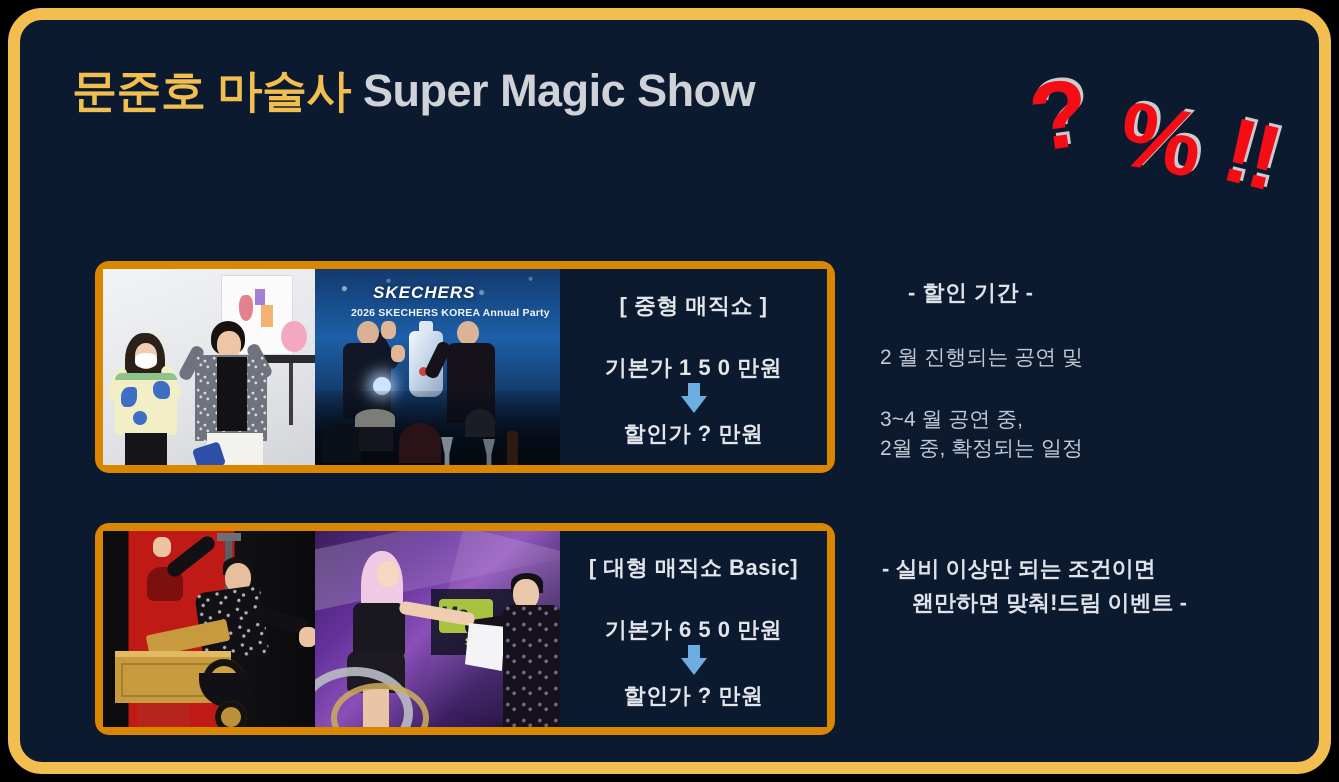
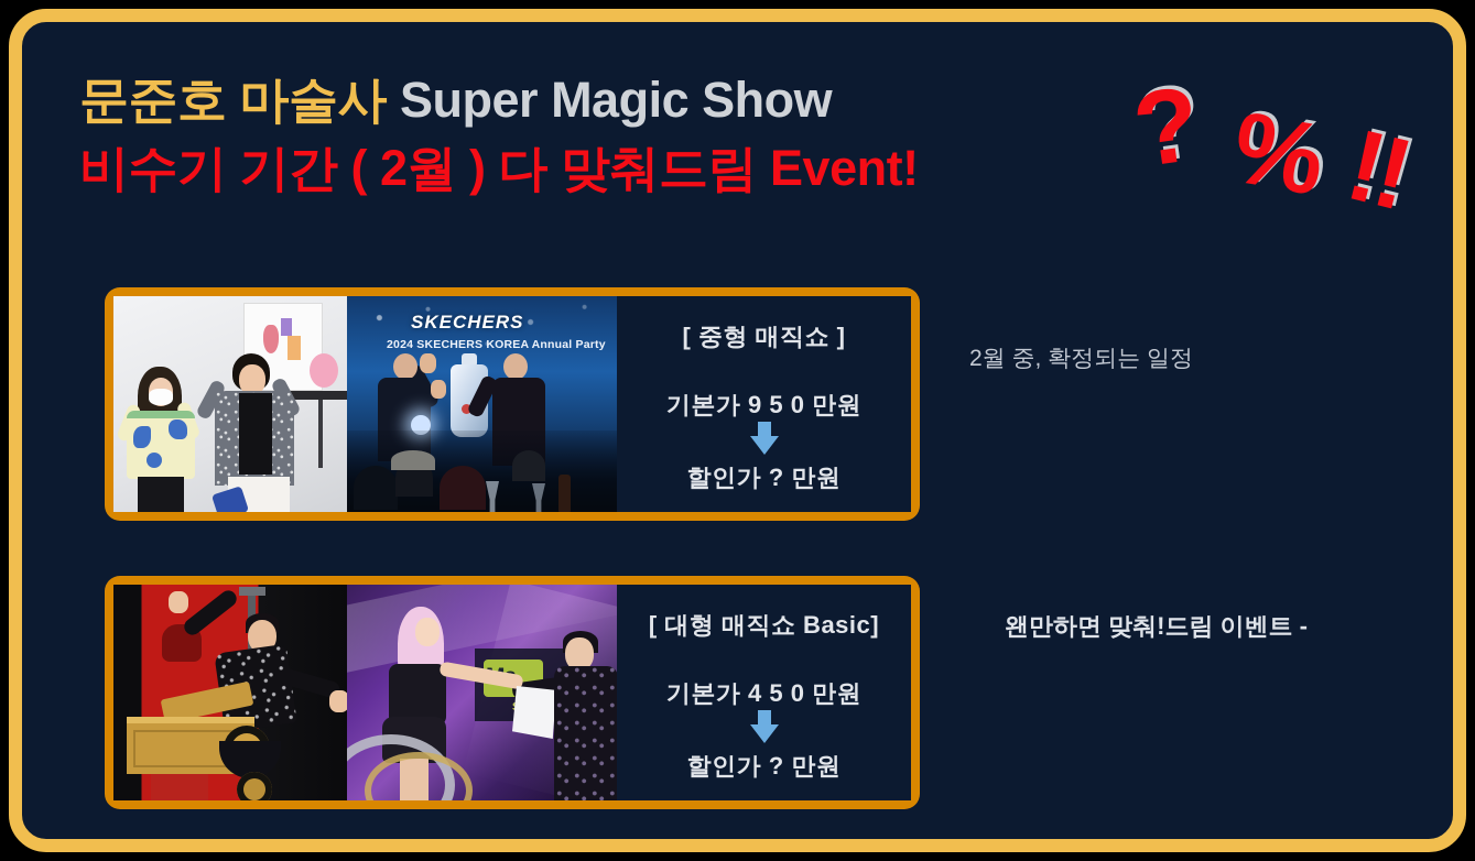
  문준호 마술사 Super Magic Show
+ 비수기 기간 ( 2월 ) 다 맞춰드림 Event!
  SKECHERS
- 2026 SKECHERS KOREA Annual Party
+ 2024 SKECHERS KOREA Annual Party
  [ 중형 매직쇼 ]
- 기본가 1 5 0 만원
+ 기본가 9 5 0 만원
  할인가 ? 만원
  [ 대형 매직쇼 Basic]
- 기본가 6 5 0 만원
+ 기본가 4 5 0 만원
  할인가 ? 만원
- - 할인 기간 -
- 2 월 진행되는 공연 및
- 3~4 월 공연 중,
  2월 중, 확정되는 일정
- - 실비 이상만 되는 조건이면
  왠만하면 맞춰!드림 이벤트 -
